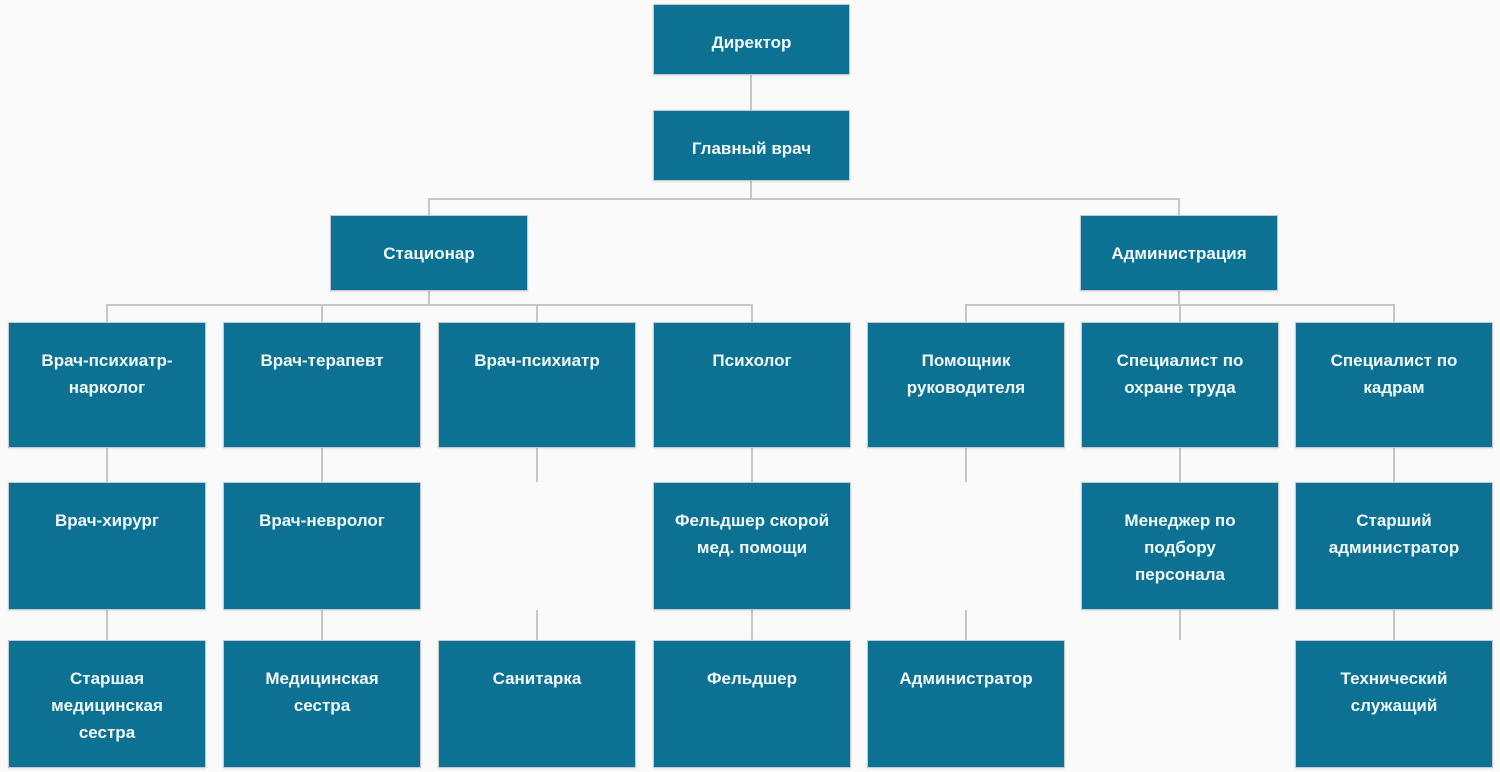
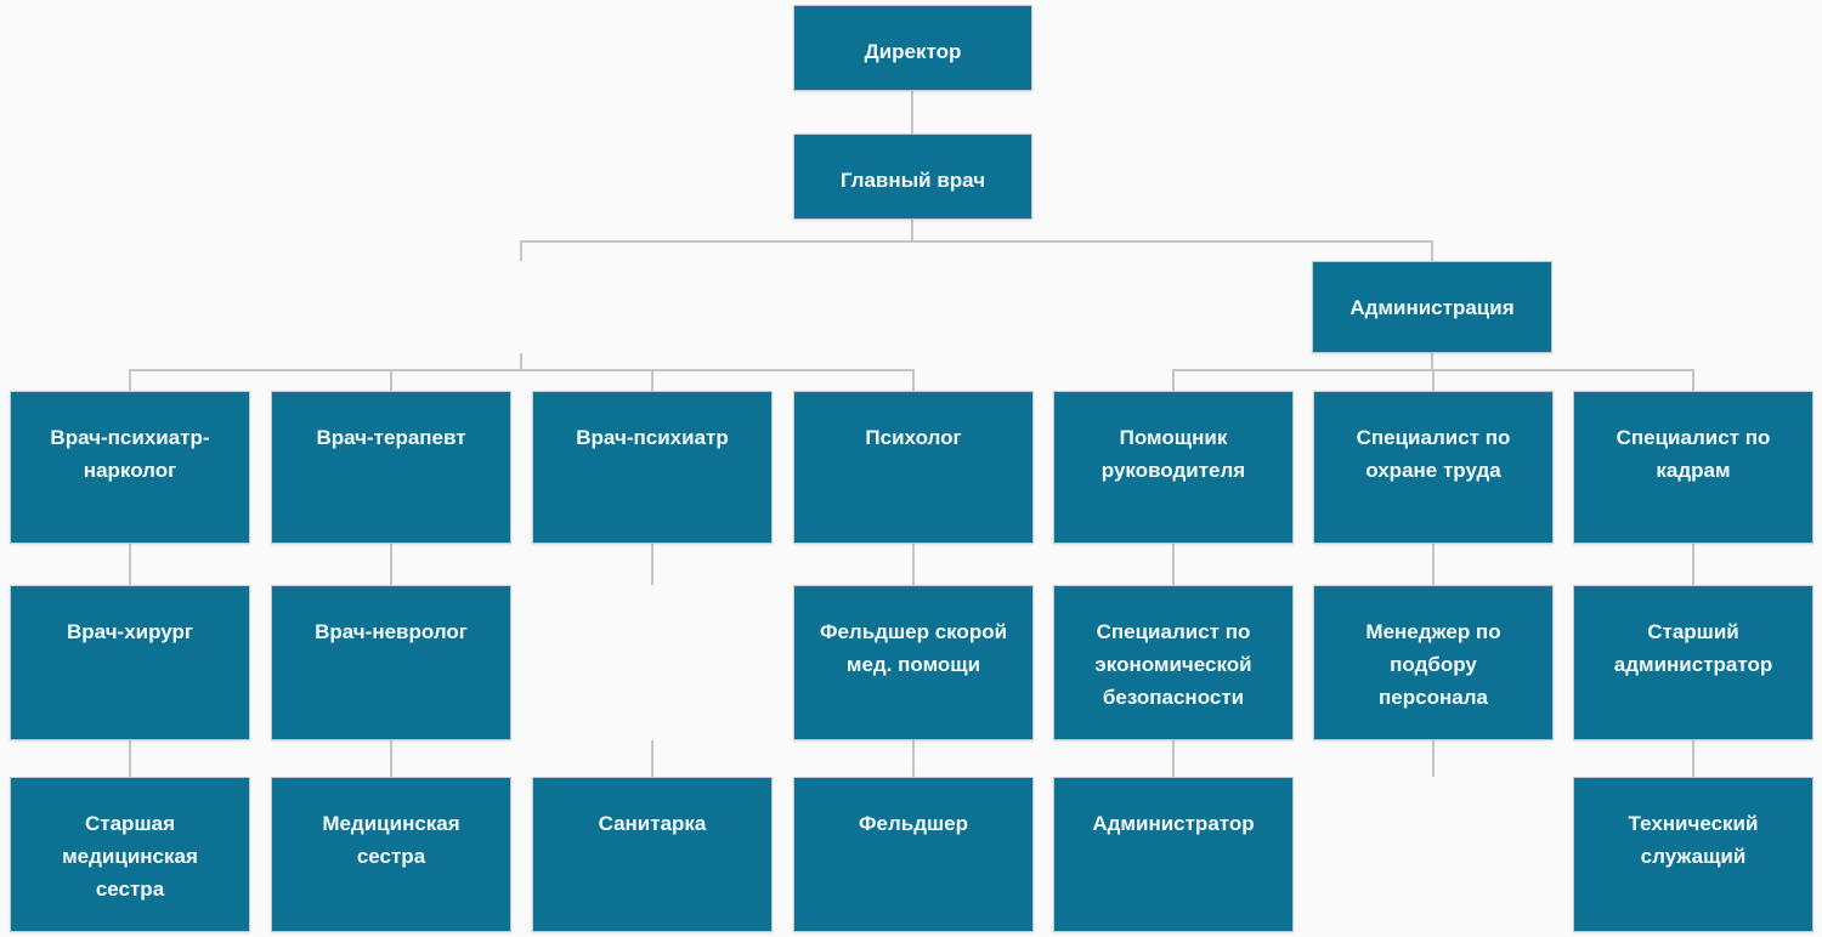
  Директор
  Главный врач
- Стационар
  Администрация
  Врач-психиатр-нарколог
  Врач-терапевт
  Врач-психиатр
  Психолог
  Помощник руководителя
  Специалист по охране труда
  Специалист по кадрам
  Врач-хирург
  Врач-невролог
  Фельдшер скорой мед. помощи
+ Специалист по экономической безопасности
  Менеджер по подбору персонала
  Старший администратор
  Старшая медицинская сестра
  Медицинская сестра
  Санитарка
  Фельдшер
  Администратор
  Технический служащий
